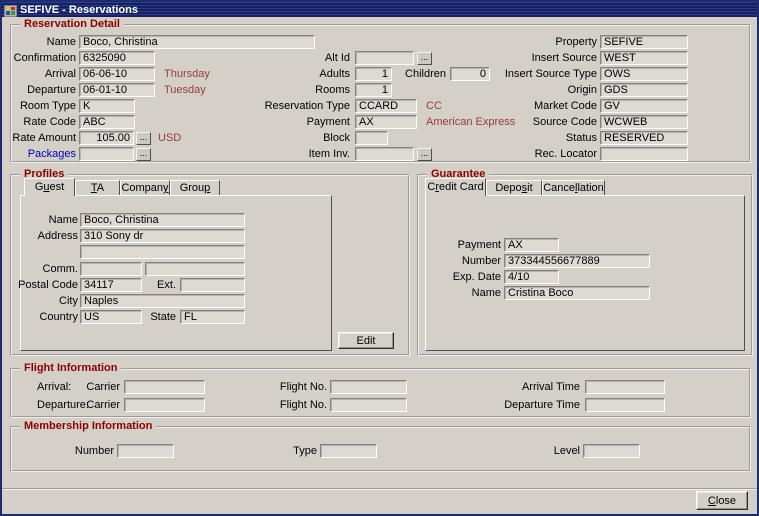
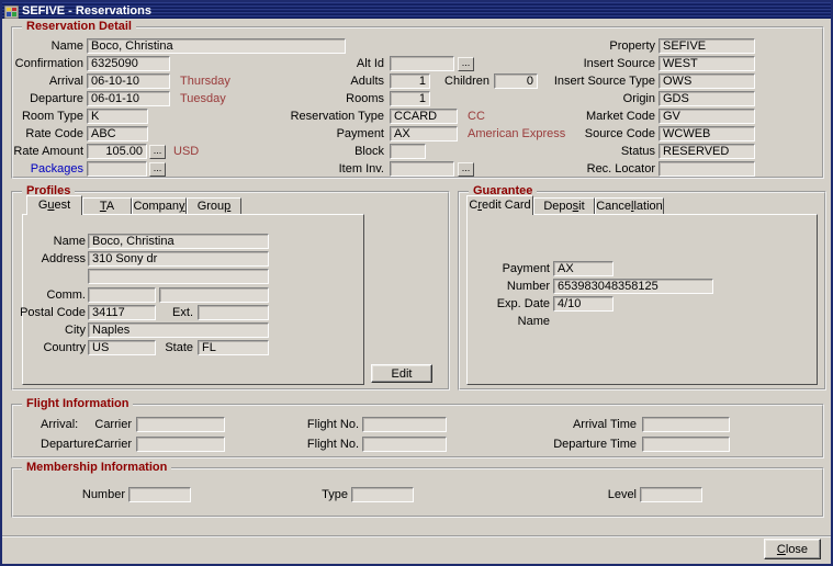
  SEFIVE - Reservations
  Reservation Detail
  Name
  Boco, Christina
  Confirmation
  6325090
  Arrival
- 06-06-10
+ 06-10-10
  Thursday
  Departure
  06-01-10
  Tuesday
  Room Type
  K
  Rate Code
  ABC
  Rate Amount
  105.00
  ...
  USD
  Packages
  ...
  Alt Id
  ...
  Adults
  1
  Children
  0
  Rooms
  1
  Reservation Type
  CCARD
  CC
  Payment
  AX
  American Express
  Block
  Item Inv.
  ...
  Property
  SEFIVE
  Insert Source
  WEST
  Insert Source Type
  OWS
  Origin
  GDS
  Market Code
  GV
  Source Code
  WCWEB
  Status
  RESERVED
  Rec. Locator
  Profiles
  Guest
  TA
  Company
  Group
  Name
  Boco, Christina
  Address
  310 Sony dr
  Comm.
  Postal Code
  34117
  Ext.
  City
  Naples
  Country
  US
  State
  FL
  Edit
  Guarantee
  Credit Card
  Deposit
  Cancellation
  Payment
  AX
  Number
- 373344556677889
+ 653983048358125
  Exp. Date
  4/10
  Name
- Cristina Boco
  Flight Information
  Arrival:
  Carrier
  Flight No.
  Arrival Time
  Departure:
  Carrier
  Flight No.
  Departure Time
  Membership Information
  Number
  Type
  Level
  C
  lose
